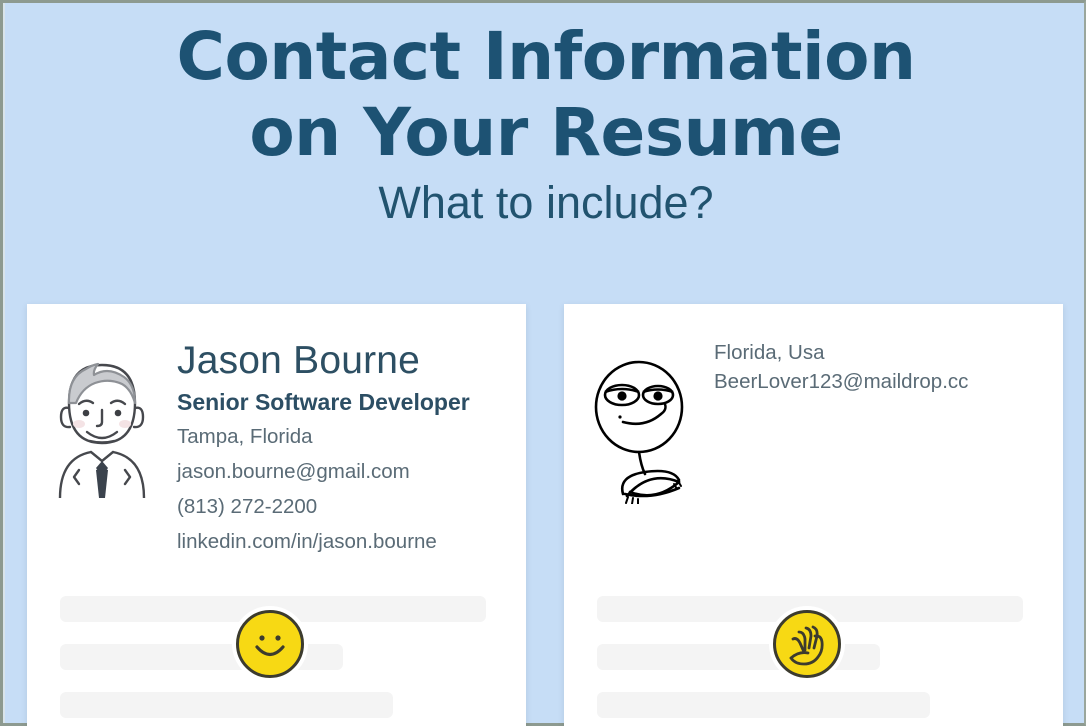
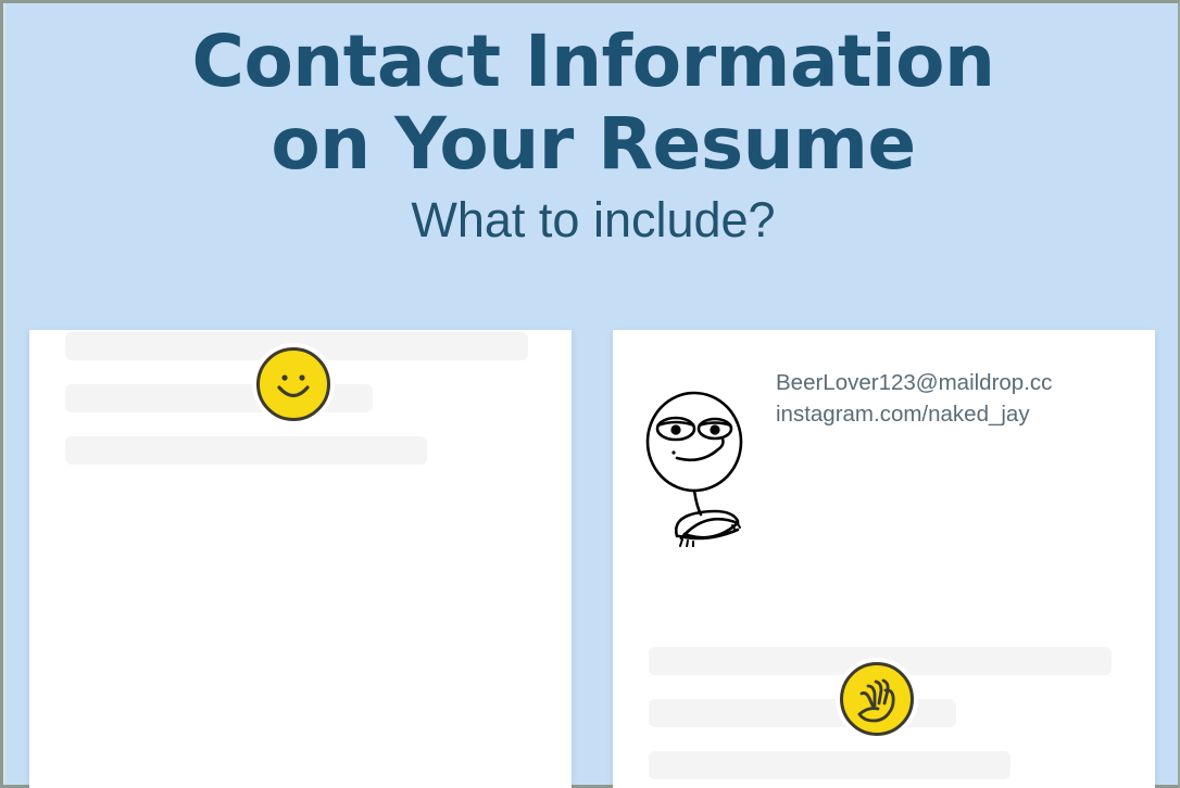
  Contact Information
  on Your Resume
  What to include?
- Jason Bourne
- Senior Software Developer
- Tampa, Florida
- jason.bourne@gmail.com
- (813) 272-2200
- linkedin.com/in/jason.bourne
- Florida, Usa
  BeerLover123@maildrop.cc
+ instagram.com/naked_jay
